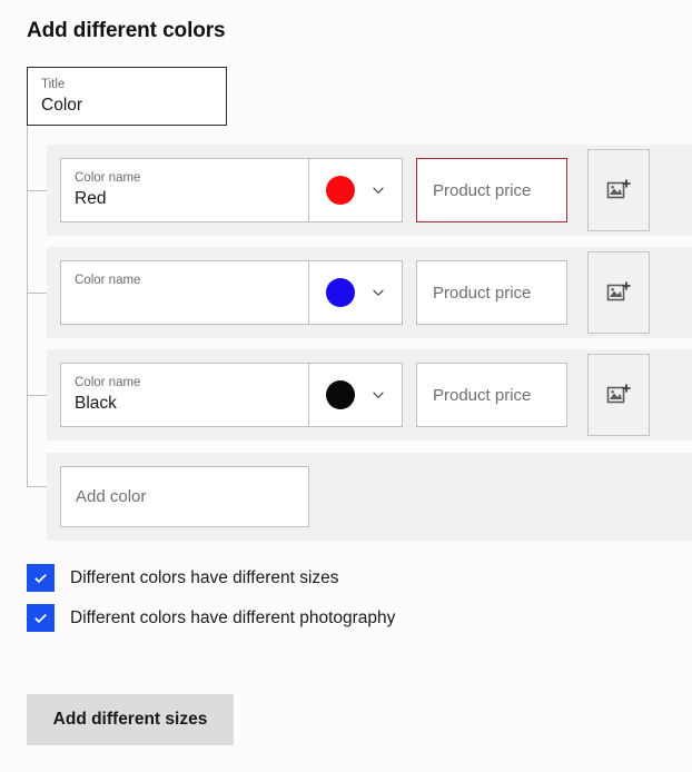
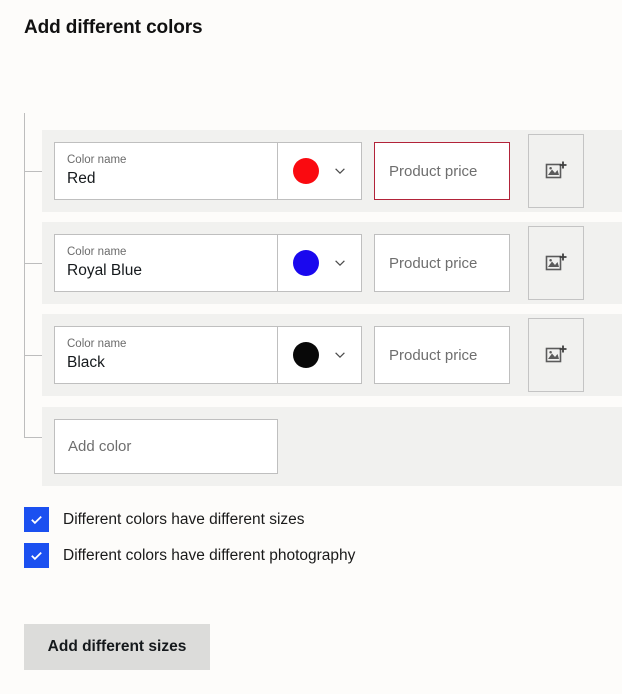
  Add different colors
- Title
- Color
  Color name
  Red
  Product price
  Color name
+ Royal Blue
  Product price
  Color name
  Black
  Product price
  Add color
  Different colors have different sizes
  Different colors have different photography
  Add different sizes
